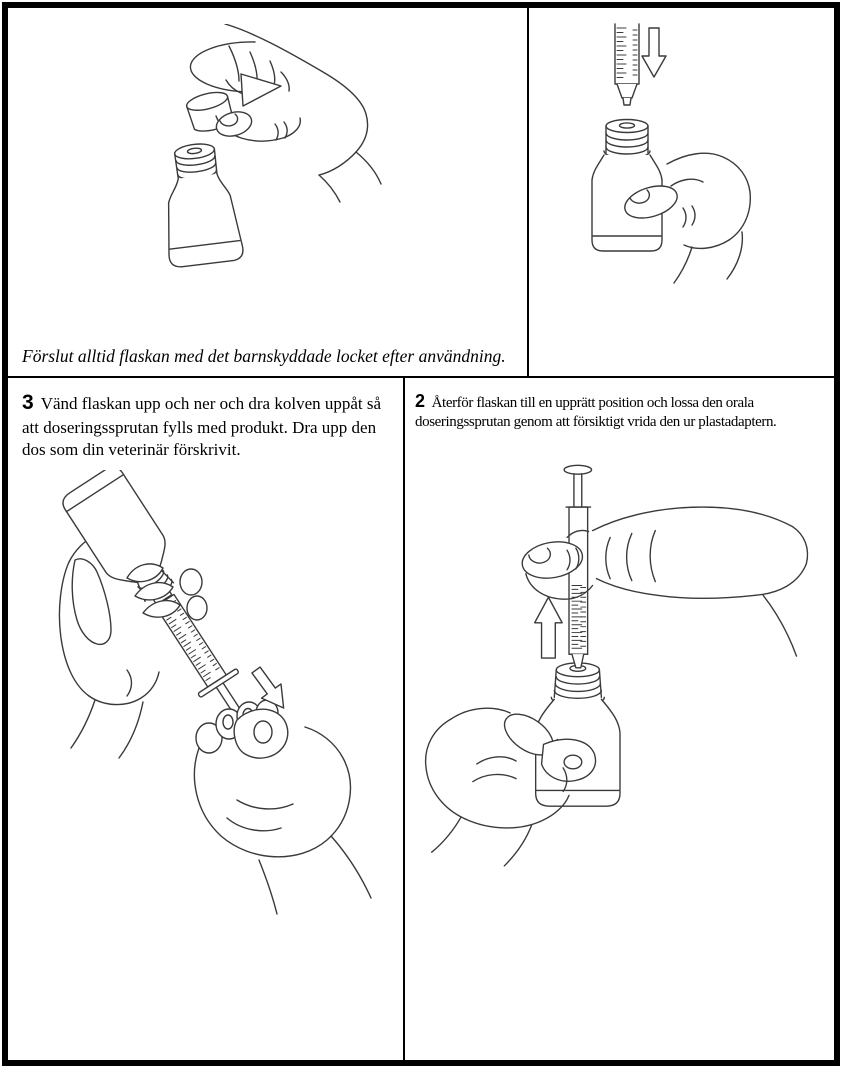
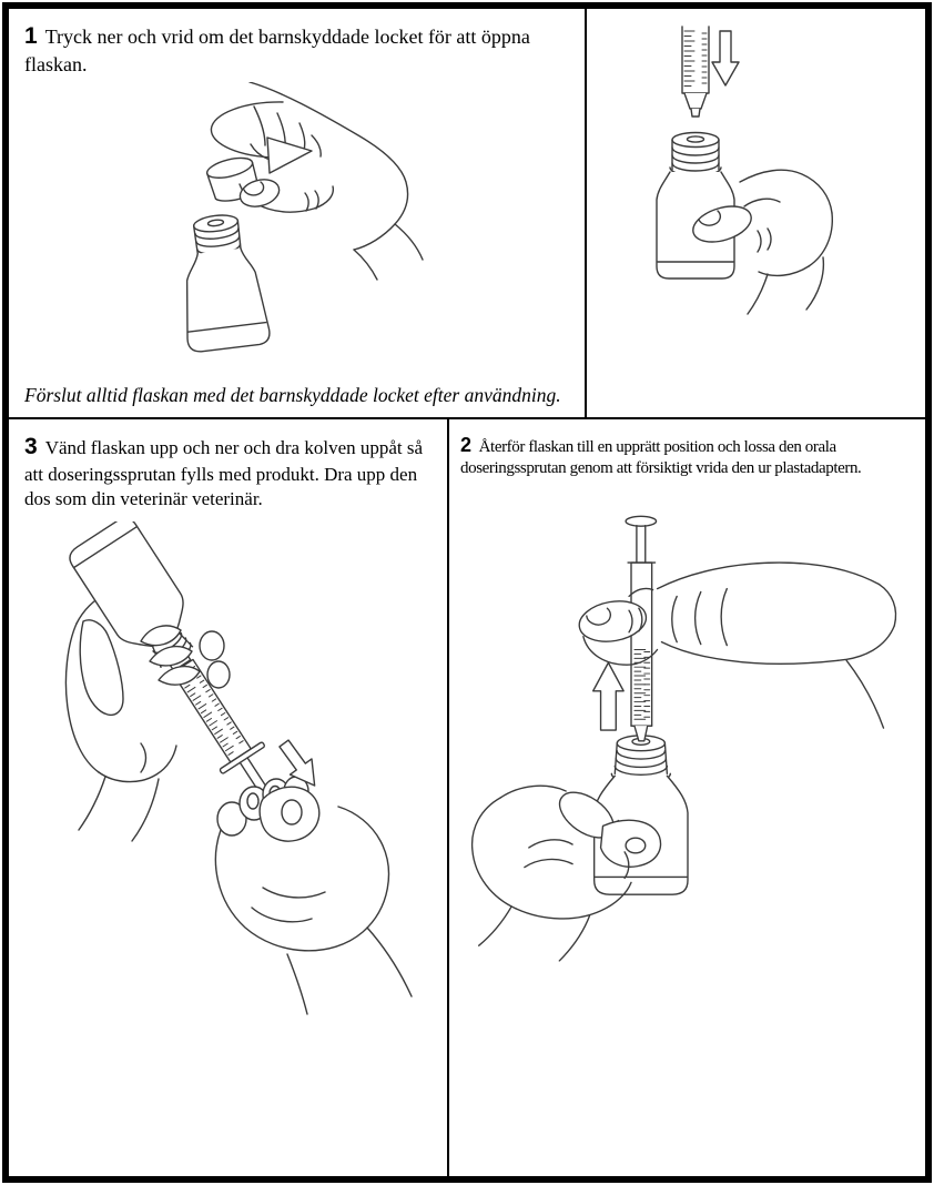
+ 1 Tryck ner och vrid om det barnskyddade locket för att öppna flaskan.
  Förslut alltid flaskan med det barnskyddade locket efter användning.
- 3 Vänd flaskan upp och ner och dra kolven uppåt så att doseringssprutan fylls med produkt. Dra upp den dos som din veterinär förskrivit.
+ 3 Vänd flaskan upp och ner och dra kolven uppåt så att doseringssprutan fylls med produkt. Dra upp den dos som din veterinär veterinär.
  2 Återför flaskan till en upprätt position och lossa den orala doseringssprutan genom att försiktigt vrida den ur plastadaptern.
